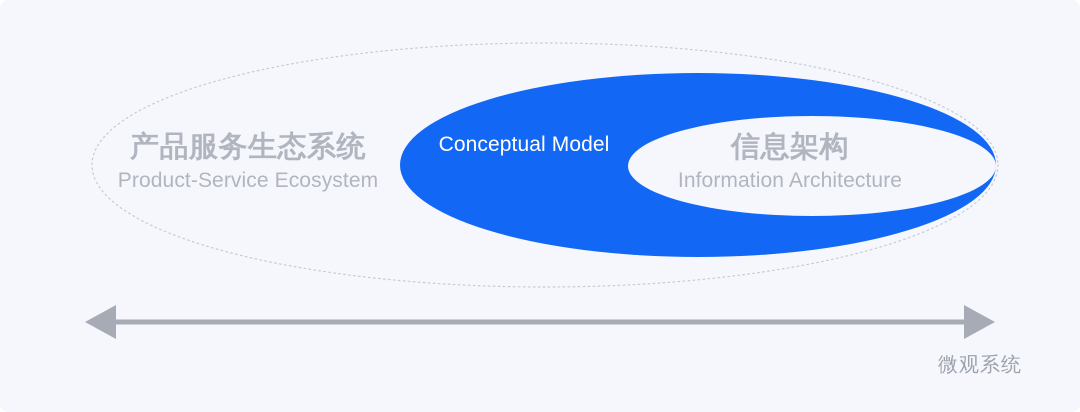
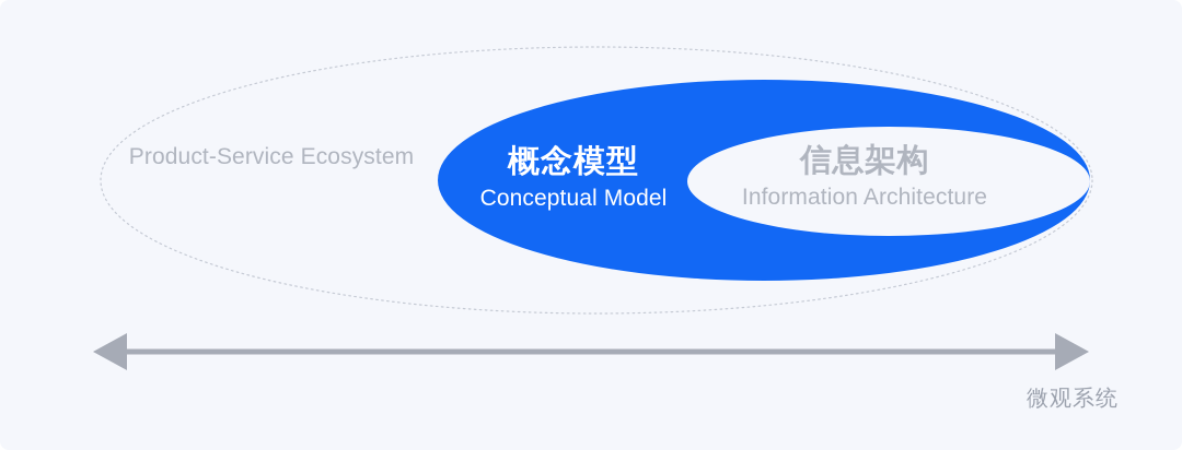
- 产品服务生态系统
  Product-Service Ecosystem
+ 概念模型
  Conceptual Model
  信息架构
  Information Architecture
  微观系统
